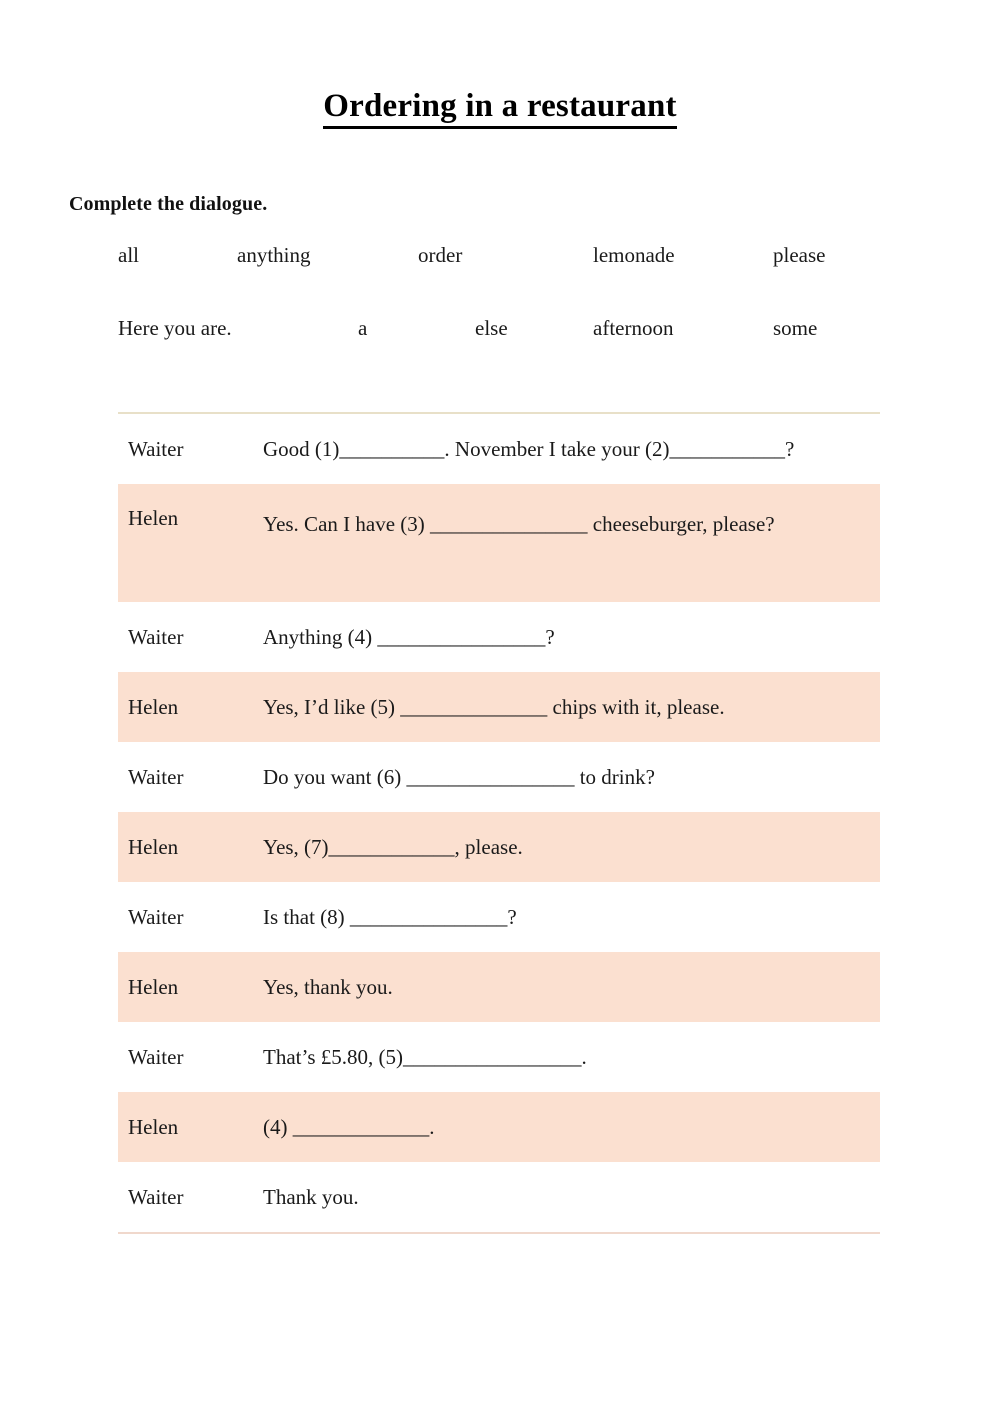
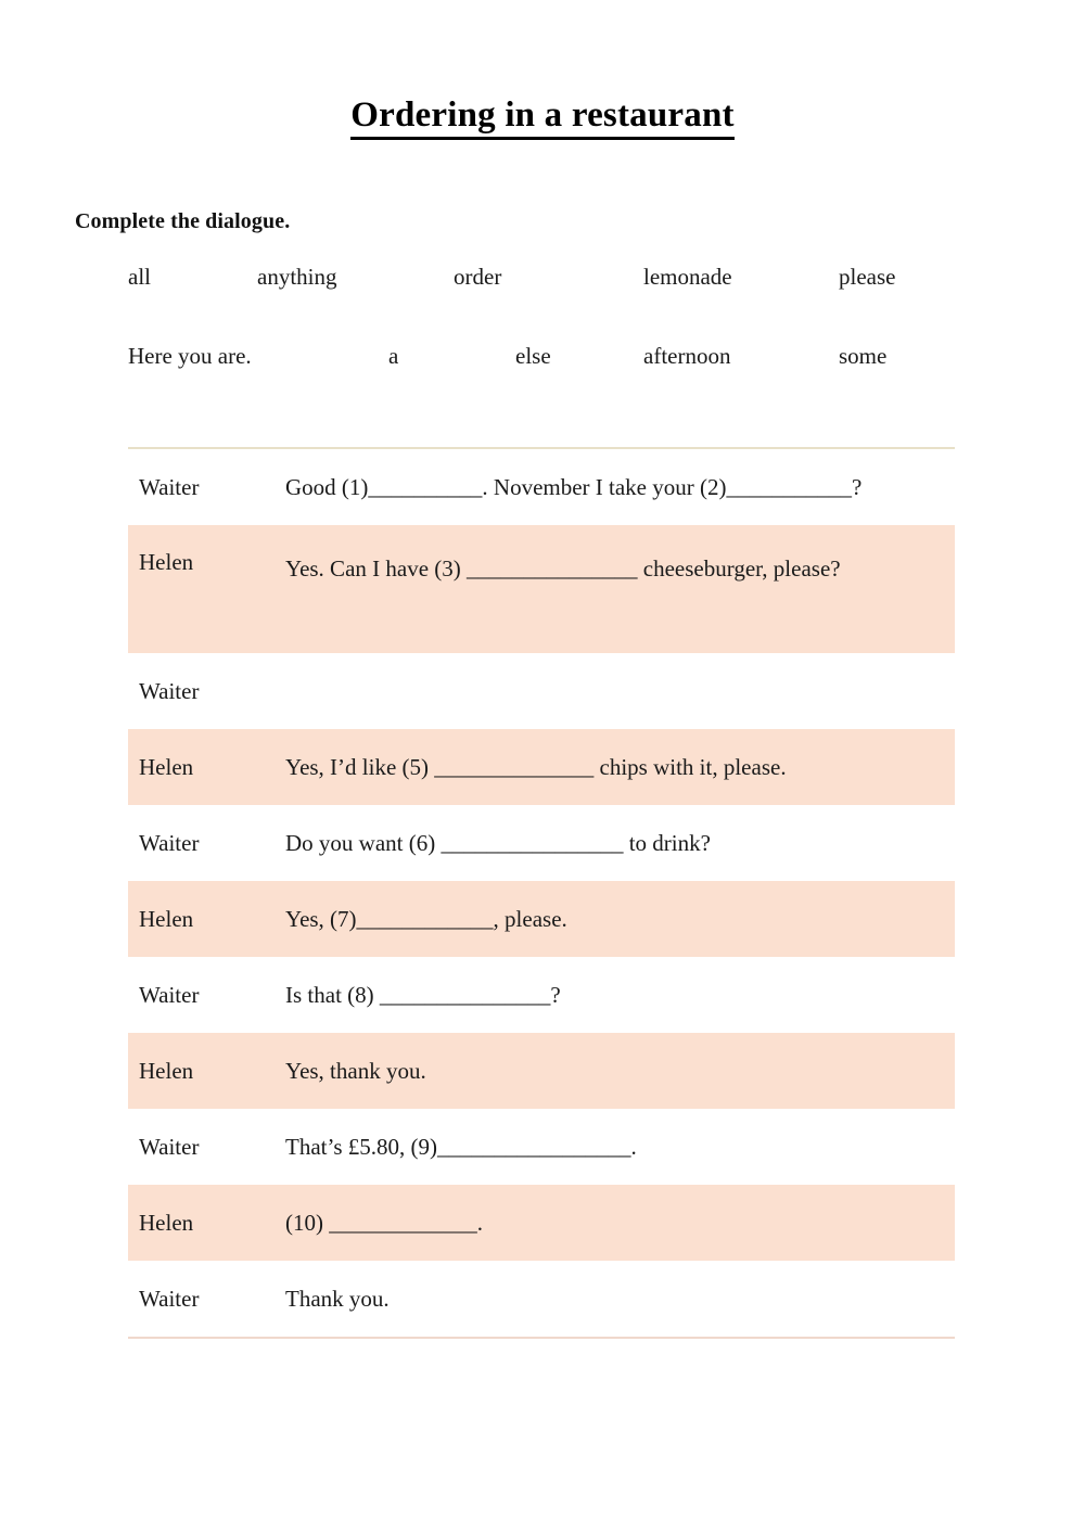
  Ordering in a restaurant
  Complete the dialogue.
  all
  anything
  order
  lemonade
  please
  Here you are.
  a
  else
  afternoon
  some
  Waiter
  Good (1)__________. November I take your (2)___________?
  Helen
  Yes. Can I have (3) _______________ cheeseburger, please?
  Waiter
- Anything (4) ________________?
  Helen
  Yes, I’d like (5) ______________ chips with it, please.
  Waiter
  Do you want (6) ________________ to drink?
  Helen
  Yes, (7)____________, please.
  Waiter
  Is that (8) _______________?
  Helen
  Yes, thank you.
  Waiter
- That’s £5.80, (5)_________________.
+ That’s £5.80, (9)_________________.
  Helen
- (4) _____________.
+ (10) _____________.
  Waiter
  Thank you.
